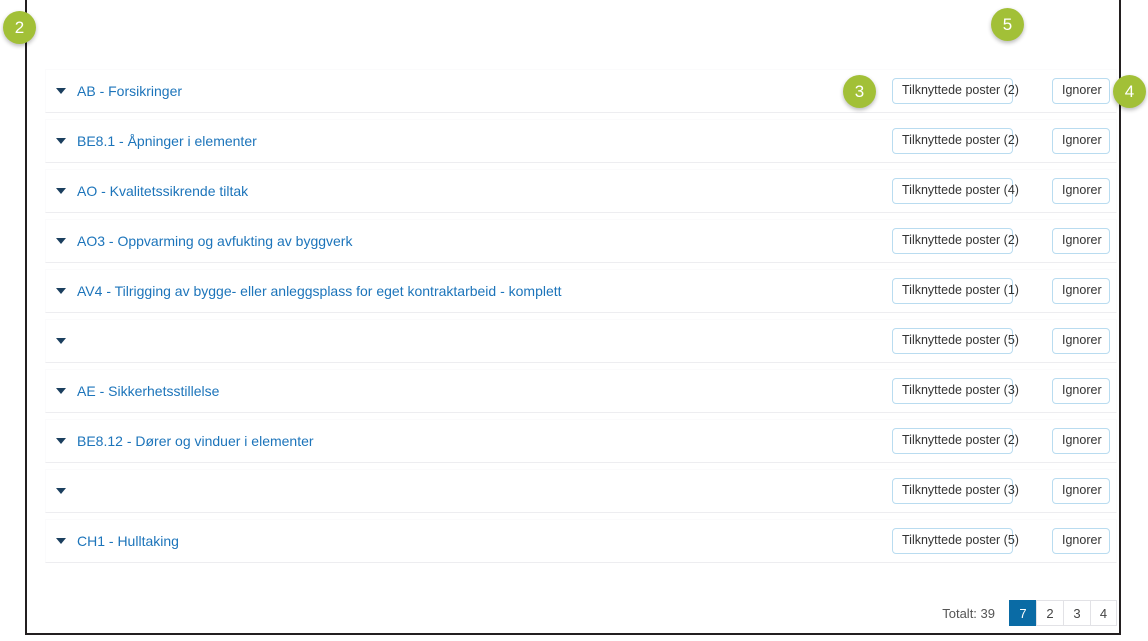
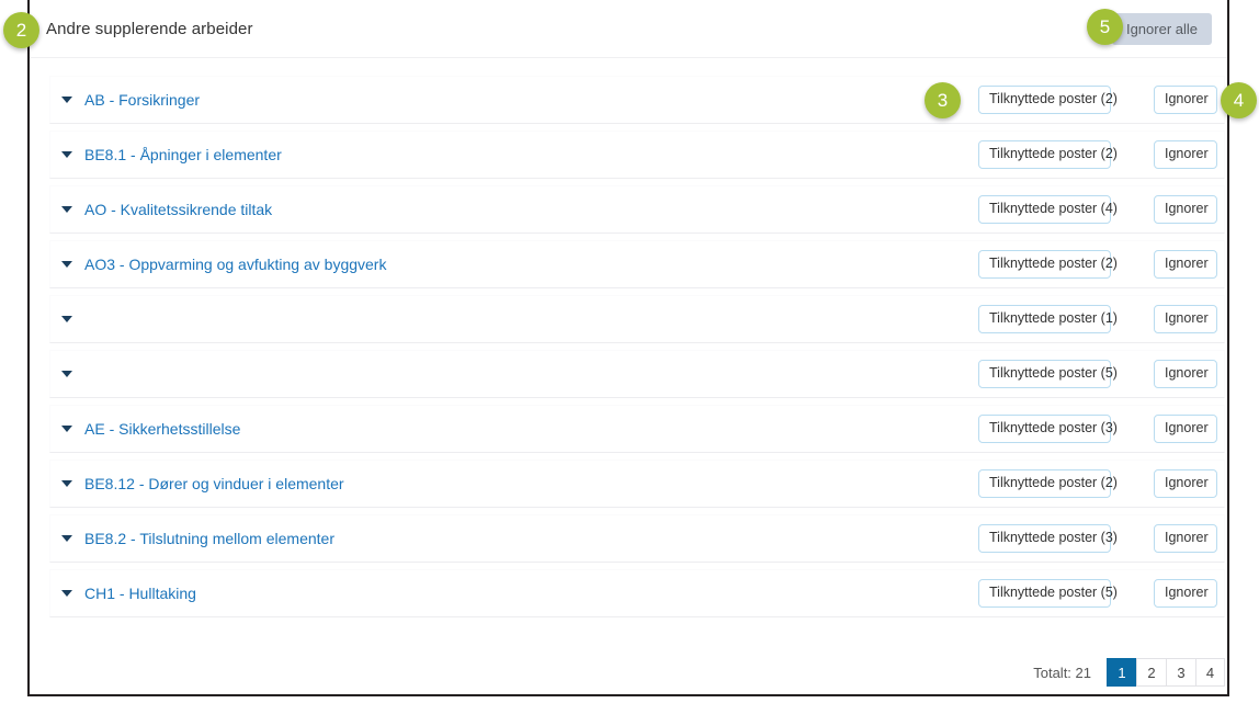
+ Andre supplerende arbeider
+ Ignorer alle
  AB - Forsikringer
  Tilknyttede poster (2)
  Ignorer
  BE8.1 - Åpninger i elementer
  Tilknyttede poster (2)
  Ignorer
  AO - Kvalitetssikrende tiltak
  Tilknyttede poster (4)
  Ignorer
  AO3 - Oppvarming og avfukting av byggverk
  Tilknyttede poster (2)
  Ignorer
- AV4 - Tilrigging av bygge- eller anleggsplass for eget kontraktarbeid - komplett
  Tilknyttede poster (1)
  Ignorer
  Tilknyttede poster (5)
  Ignorer
  AE - Sikkerhetsstillelse
  Tilknyttede poster (3)
  Ignorer
  BE8.12 - Dører og vinduer i elementer
  Tilknyttede poster (2)
  Ignorer
+ BE8.2 - Tilslutning mellom elementer
  Tilknyttede poster (3)
  Ignorer
  CH1 - Hulltaking
  Tilknyttede poster (5)
  Ignorer
- Totalt: 39
+ Totalt: 21
- 7
+ 1
  2
  3
  4
  2
  3
  4
  5
